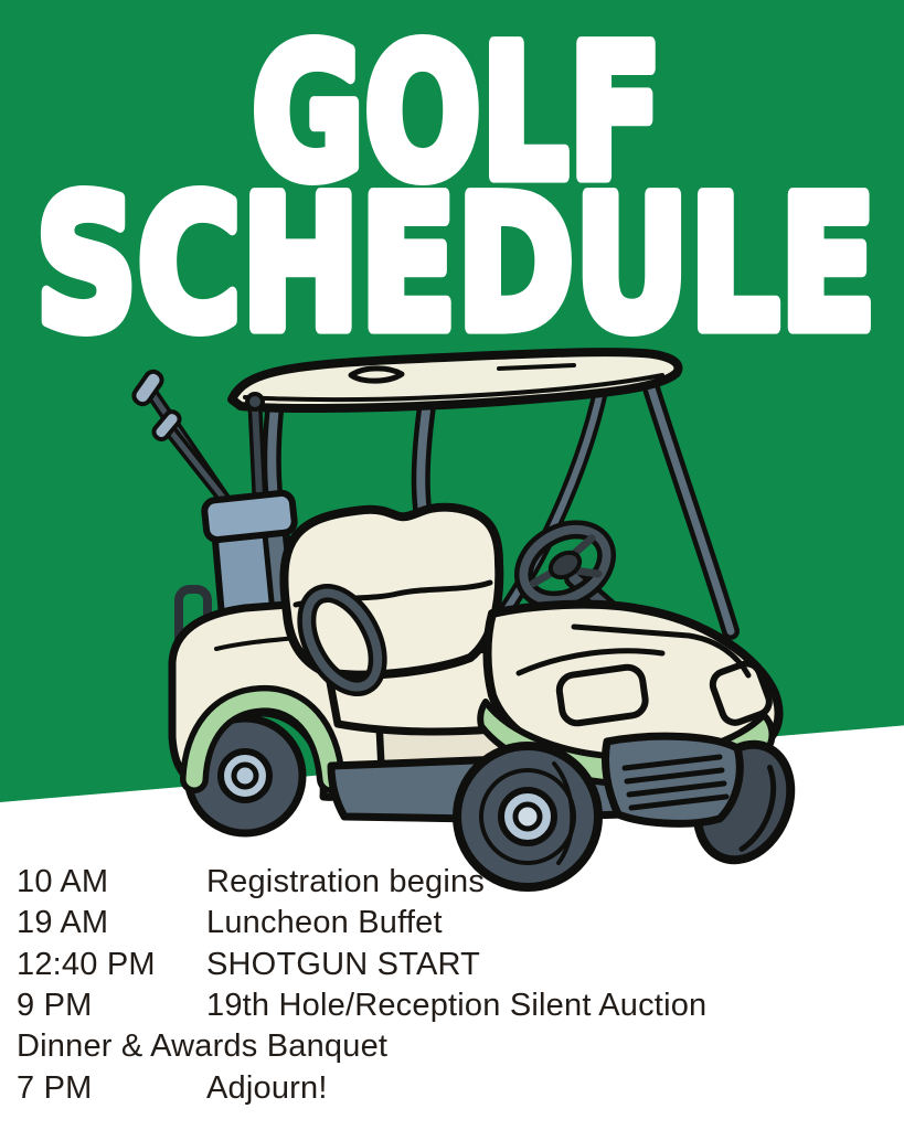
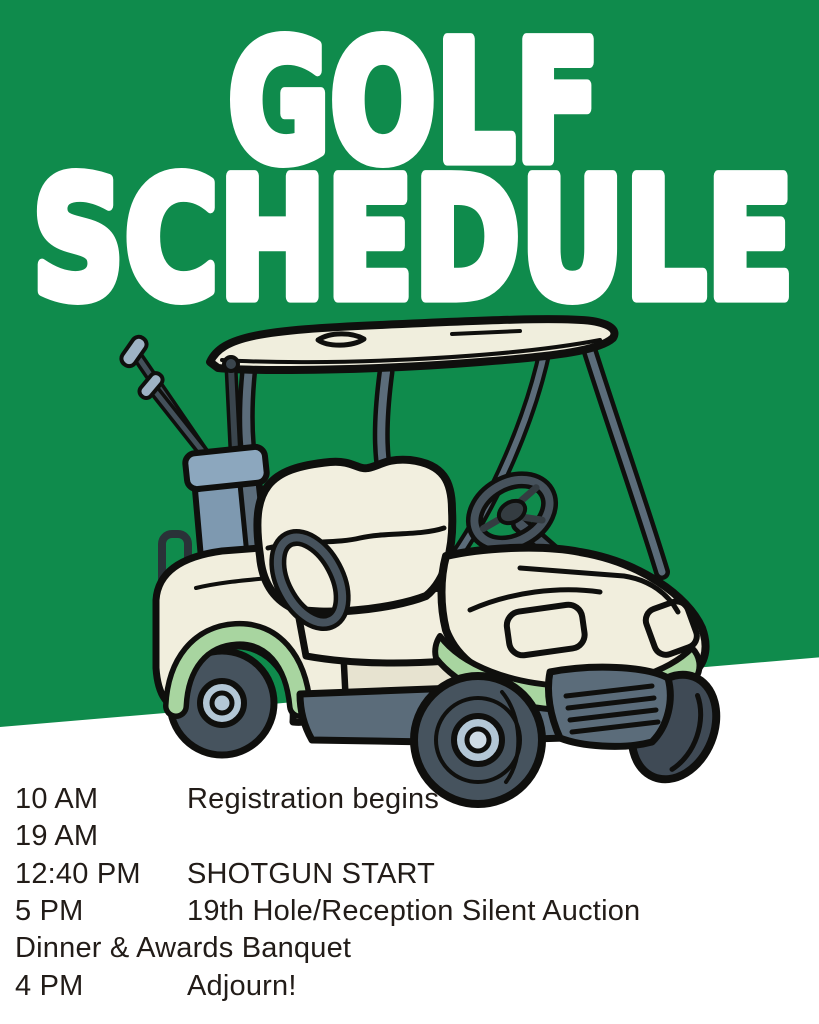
  GOLF
  SCHEDULE
  10 AM
  Registration begins
  19 AM
- Luncheon Buffet
  12:40 PM
  SHOTGUN START
- 9 PM
+ 5 PM
  19th Hole/Reception Silent Auction
  Dinner & Awards Banquet
- 7 PM
+ 4 PM
  Adjourn!
